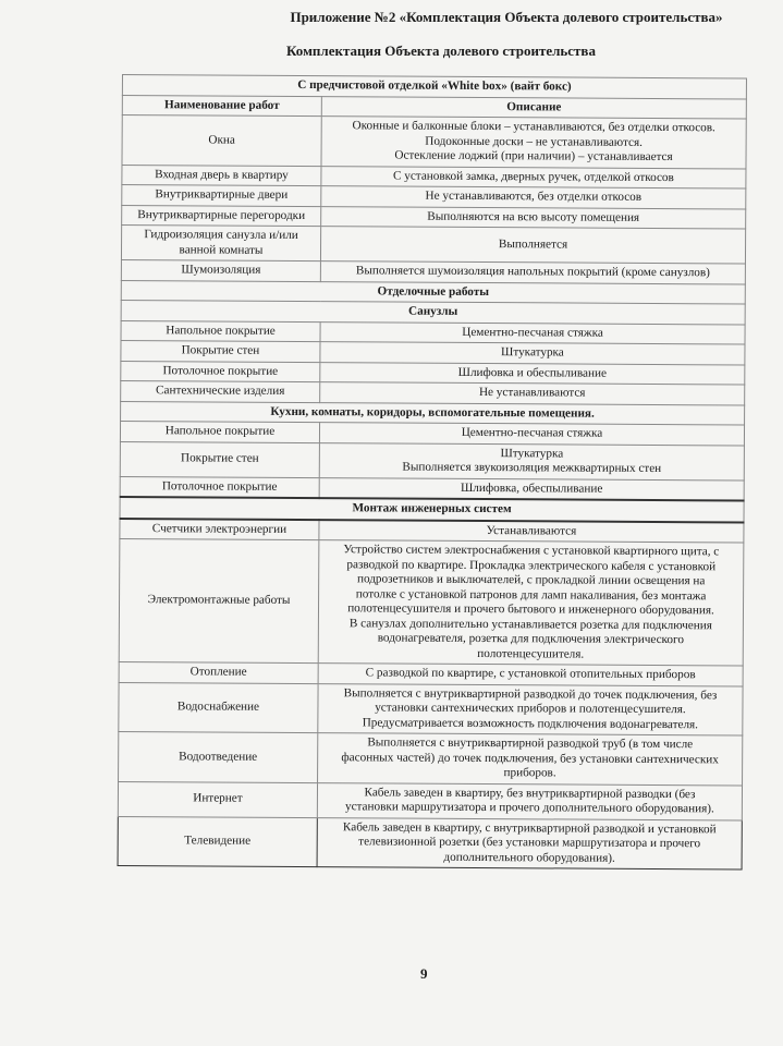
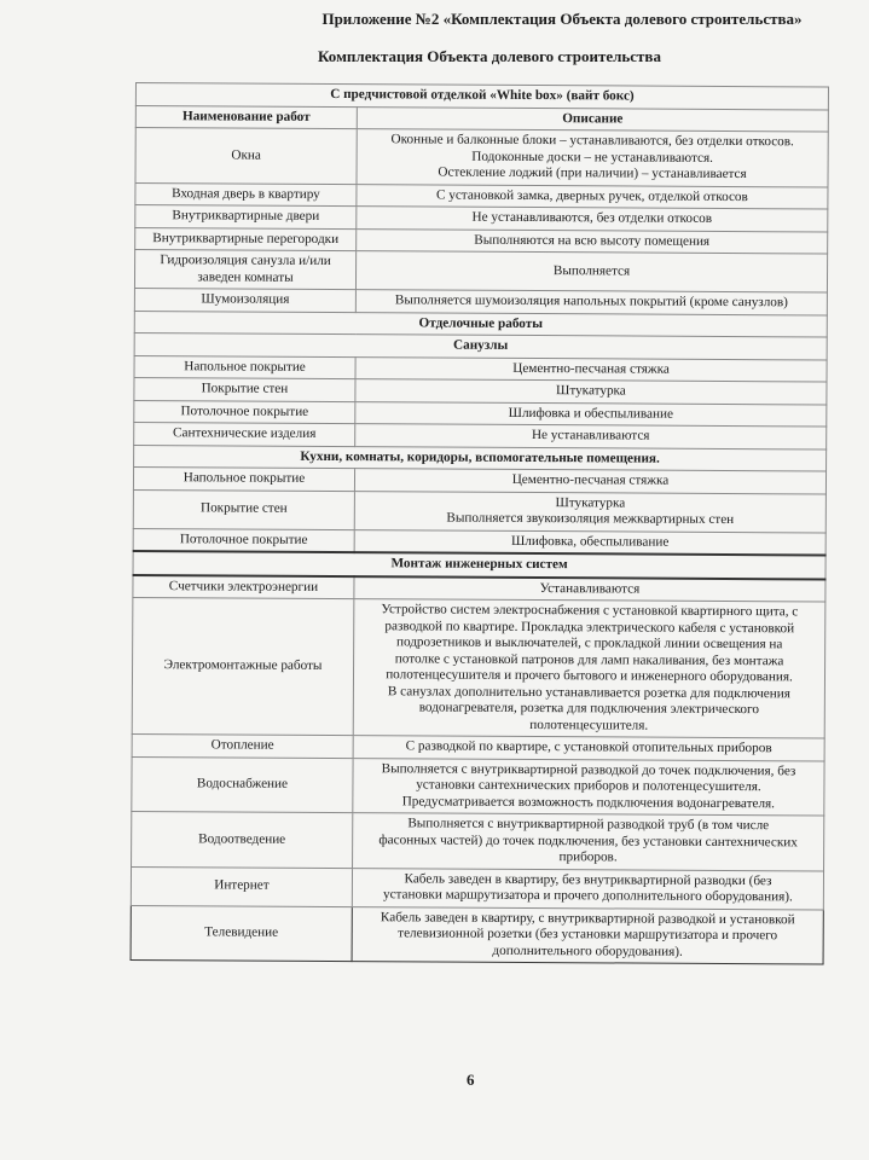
  Приложение №2 «Комплектация Объекта долевого строительства»
  Комплектация Объекта долевого строительства
  С предчистовой отделкой «White box» (вайт бокс)
  Наименование работ	Описание
  Окна	Оконные и балконные блоки – устанавливаются, без отделки откосов.Подоконные доски – не устанавливаются.Остекление лоджий (при наличии) – устанавливается
  Входная дверь в квартиру	С установкой замка, дверных ручек, отделкой откосов
  Внутриквартирные двери	Не устанавливаются, без отделки откосов
  Внутриквартирные перегородки	Выполняются на всю высоту помещения
- Гидроизоляция санузла и/или ванной комнаты	Выполняется
+ Гидроизоляция санузла и/или заведен комнаты	Выполняется
  Шумоизоляция	Выполняется шумоизоляция напольных покрытий (кроме санузлов)
  Отделочные работы
  Санузлы
  Напольное покрытие	Цементно-песчаная стяжка
  Покрытие стен	Штукатурка
  Потолочное покрытие	Шлифовка и обеспыливание
  Сантехнические изделия	Не устанавливаются
  Кухни, комнаты, коридоры, вспомогательные помещения.
  Напольное покрытие	Цементно-песчаная стяжка
  Покрытие стен	ШтукатуркаВыполняется звукоизоляция межквартирных стен
  Потолочное покрытие	Шлифовка, обеспыливание
  Монтаж инженерных систем
  Счетчики электроэнергии	Устанавливаются
  Электромонтажные работы	Устройство систем электроснабжения с установкой квартирного щита, сразводкой по квартире. Прокладка электрического кабеля с установкойподрозетников и выключателей, с прокладкой линии освещения напотолке с установкой патронов для ламп накаливания, без монтажаполотенцесушителя и прочего бытового и инженерного оборудования.В санузлах дополнительно устанавливается розетка для подключенияводонагревателя, розетка для подключения электрическогополотенцесушителя.
  Отопление	С разводкой по квартире, с установкой отопительных приборов
  Водоснабжение	Выполняется с внутриквартирной разводкой до точек подключения, безустановки сантехнических приборов и полотенцесушителя.Предусматривается возможность подключения водонагревателя.
  Водоотведение	Выполняется с внутриквартирной разводкой труб (в том числефасонных частей) до точек подключения, без установки сантехническихприборов.
  Интернет	Кабель заведен в квартиру, без внутриквартирной разводки (безустановки маршрутизатора и прочего дополнительного оборудования).
  Телевидение	Кабель заведен в квартиру, с внутриквартирной разводкой и установкойтелевизионной розетки (без установки маршрутизатора и прочегодополнительного оборудования).
- 9
+ 6
